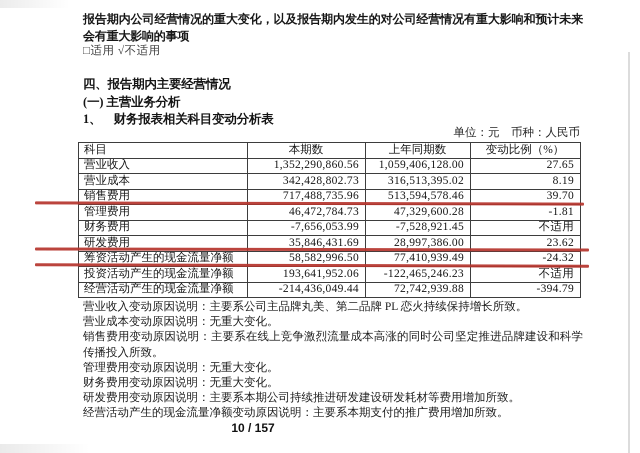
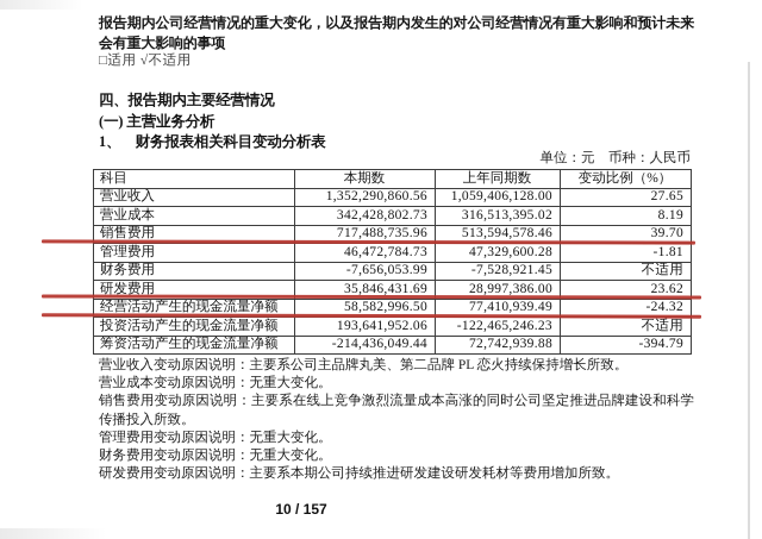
  报告期内公司经营情况的重大变化，以及报告期内发生的对公司经营情况有重大影响和预计未来会有重大影响的事项
  □适用 √不适用
  四、报告期内主要经营情况
  (一) 主营业务分析
  1、 财务报表相关科目变动分析表
  单位：元 币种：人民币
  科目	本期数	上年同期数	变动比例（%）
  营业收入	1,352,290,860.56	1,059,406,128.00	27.65
  营业成本	342,428,802.73	316,513,395.02	8.19
  销售费用	717,488,735.96	513,594,578.46	39.70
  管理费用	46,472,784.73	47,329,600.28	-1.81
  财务费用	-7,656,053.99	-7,528,921.45	不适用
  研发费用	35,846,431.69	28,997,386.00	23.62
- 筹资活动产生的现金流量净额	58,582,996.50	77,410,939.49	-24.32
+ 经营活动产生的现金流量净额	58,582,996.50	77,410,939.49	-24.32
  投资活动产生的现金流量净额	193,641,952.06	-122,465,246.23	不适用
- 经营活动产生的现金流量净额	-214,436,049.44	72,742,939.88	-394.79
+ 筹资活动产生的现金流量净额	-214,436,049.44	72,742,939.88	-394.79
  营业收入变动原因说明：主要系公司主品牌丸美、第二品牌 PL 恋火持续保持增长所致。
  营业成本变动原因说明：无重大变化。
  销售费用变动原因说明：主要系在线上竞争激烈流量成本高涨的同时公司坚定推进品牌建设和科学传播投入所致。
  管理费用变动原因说明：无重大变化。
  财务费用变动原因说明：无重大变化。
  研发费用变动原因说明：主要系本期公司持续推进研发建设研发耗材等费用增加所致。
- 经营活动产生的现金流量净额变动原因说明：主要系本期支付的推广费用增加所致。
  10 / 157
